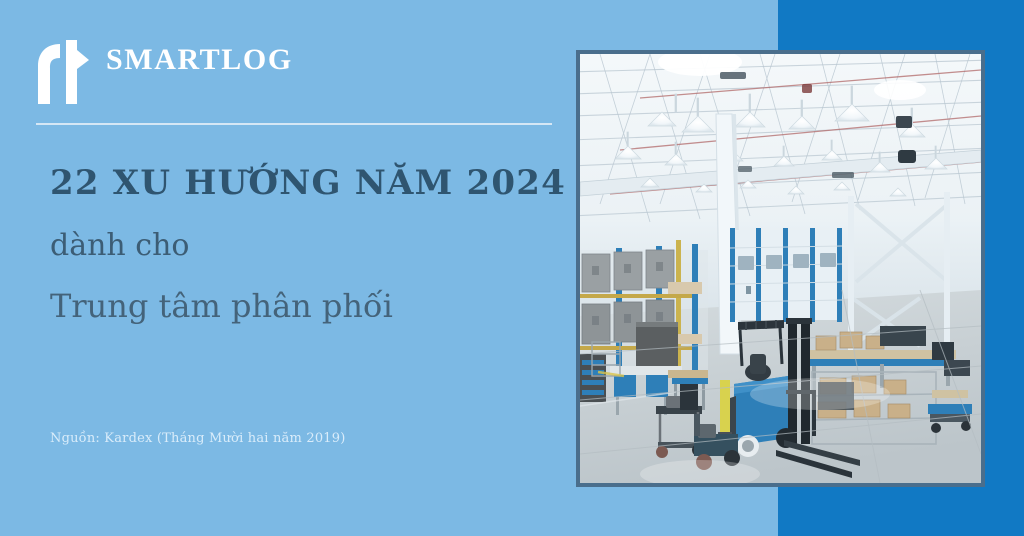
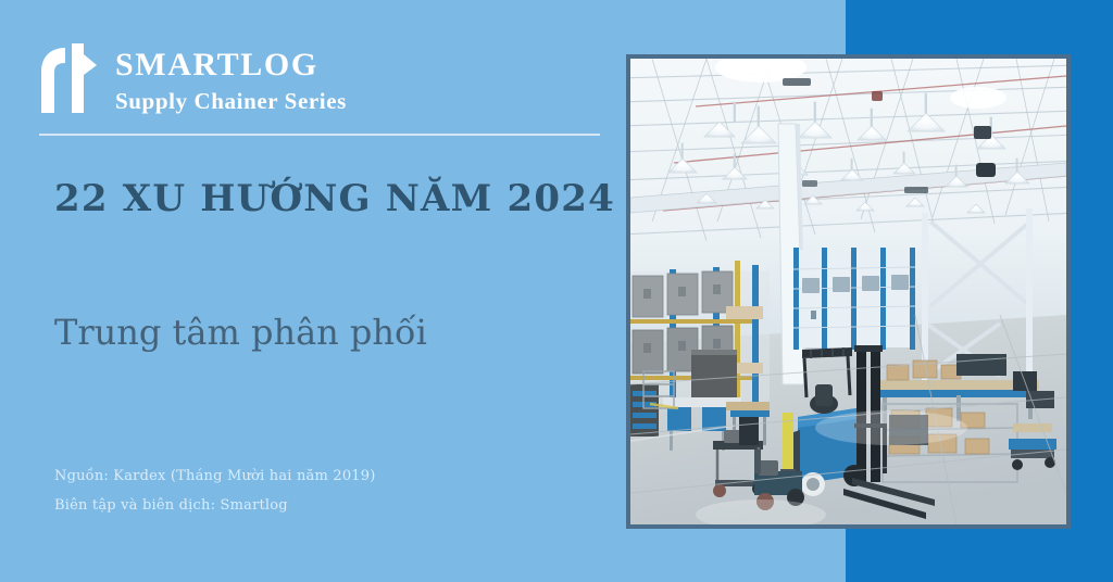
  SMARTLOG
+ Supply Chainer Series
  22 XU HƯỚNG NĂM 2024
- dành cho
  Trung tâm phân phối
  Nguồn: Kardex (Tháng Mười hai năm 2019)
+ Biên tập và biên dịch: Smartlog
